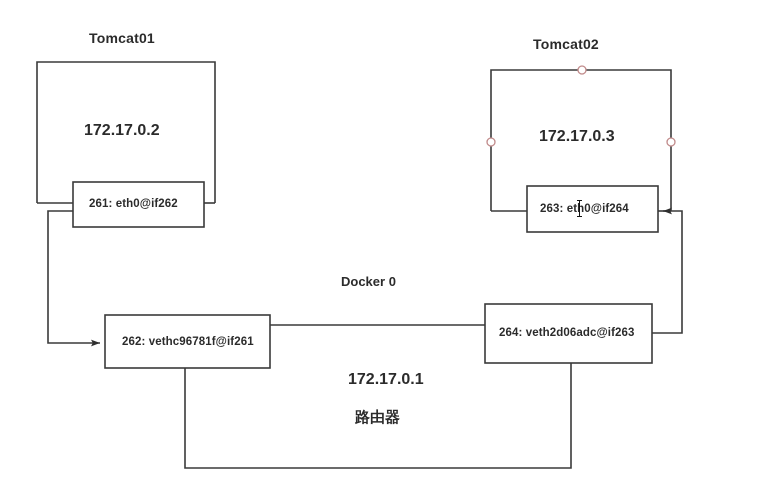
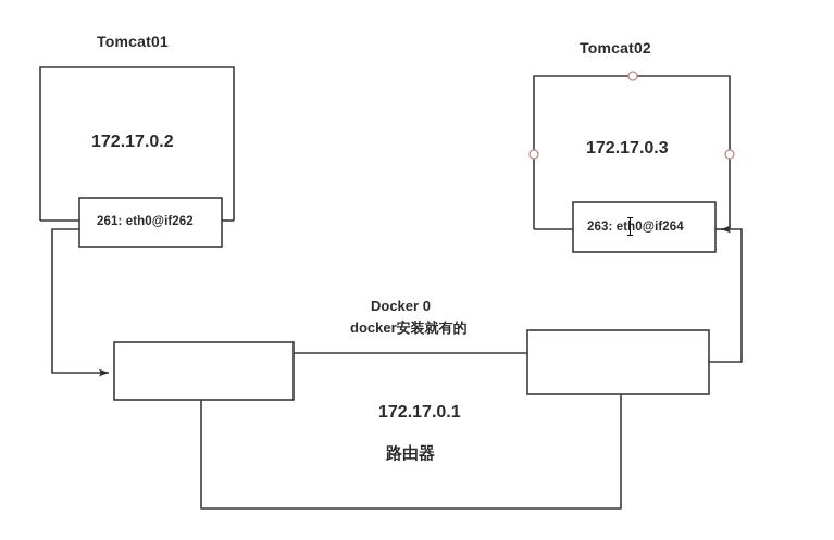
  Tomcat01
  172.17.0.2
  261: eth0@if262
  Tomcat02
  172.17.0.3
  263: eth0@if264
- 262: vethc96781f@if261
- 264: veth2d06adc@if263
  Docker 0
+ docker安装就有的
  172.17.0.1
  路由器
